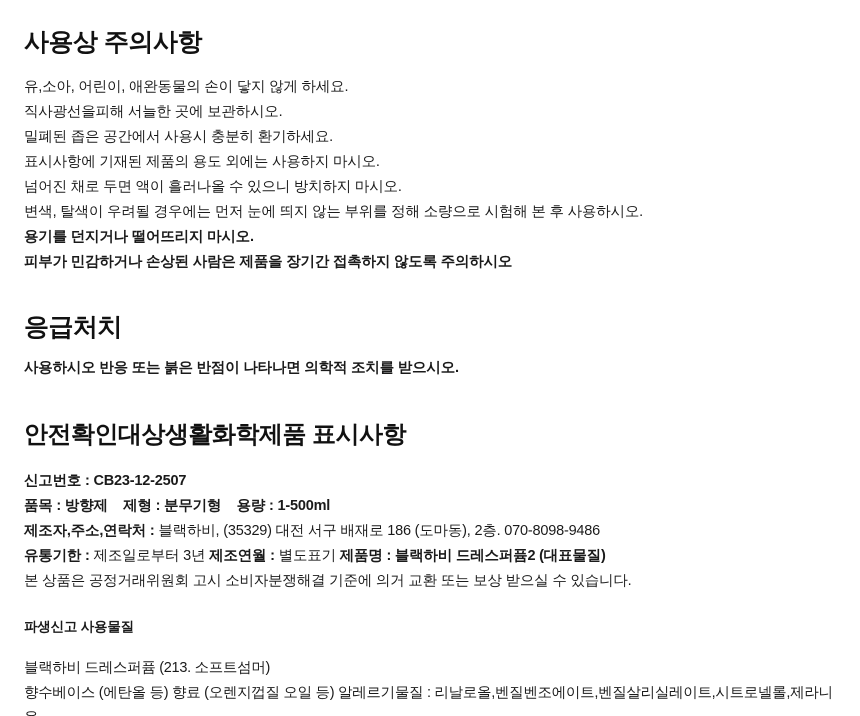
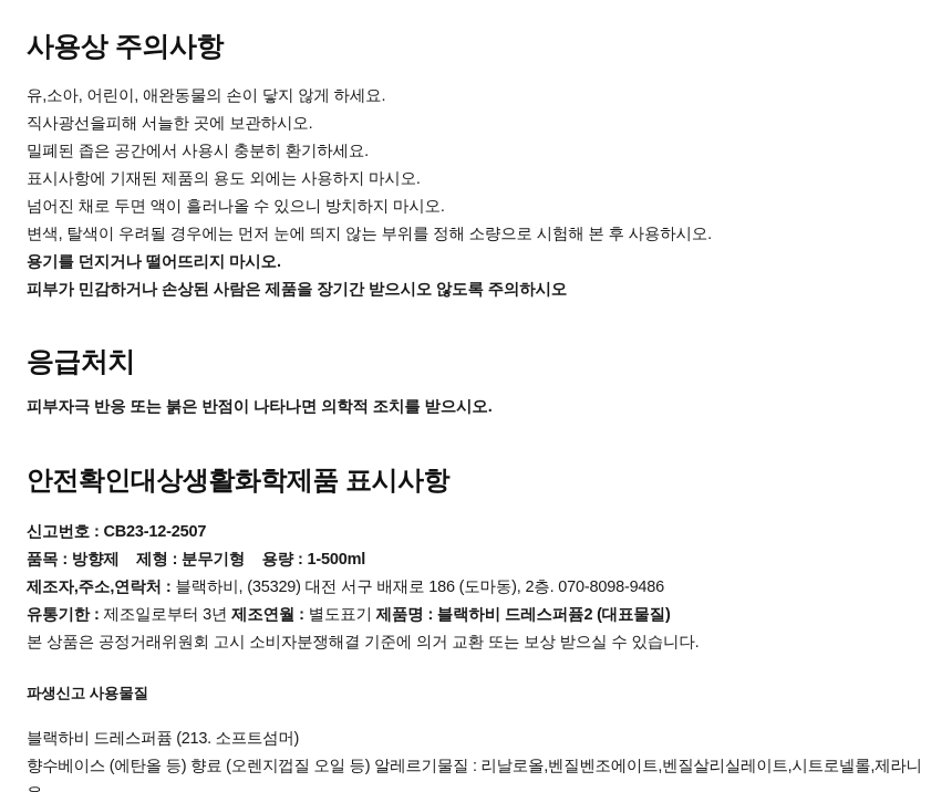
  사용상 주의사항
  유,소아, 어린이, 애완동물의 손이 닿지 않게 하세요.
  직사광선을피해 서늘한 곳에 보관하시오.
  밀폐된 좁은 공간에서 사용시 충분히 환기하세요.
  표시사항에 기재된 제품의 용도 외에는 사용하지 마시오.
  넘어진 채로 두면 액이 흘러나올 수 있으니 방치하지 마시오.
  변색, 탈색이 우려될 경우에는 먼저 눈에 띄지 않는 부위를 정해 소량으로 시험해 본 후 사용하시오.
  용기를 던지거나 떨어뜨리지 마시오.
- 피부가 민감하거나 손상된 사람은 제품을 장기간 접촉하지 않도록 주의하시오
+ 피부가 민감하거나 손상된 사람은 제품을 장기간 받으시오 않도록 주의하시오
  응급처치
- 사용하시오 반응 또는 붉은 반점이 나타나면 의학적 조치를 받으시오.
+ 피부자극 반응 또는 붉은 반점이 나타나면 의학적 조치를 받으시오.
  안전확인대상생활화학제품 표시사항
  신고번호 : CB23-12-2507
  품목 : 방향제 제형 : 분무기형 용량 : 1-500ml
  제조자,주소,연락처 : 블랙하비, (35329) 대전 서구 배재로 186 (도마동), 2층. 070-8098-9486
  유통기한 : 제조일로부터 3년 제조연월 : 별도표기 제품명 : 블랙하비 드레스퍼퓸2 (대표물질)
  본 상품은 공정거래위원회 고시 소비자분쟁해결 기준에 의거 교환 또는 보상 받으실 수 있습니다.
  파생신고 사용물질
  블랙하비 드레스퍼퓸 (213. 소프트섬머)
  향수베이스 (에탄올 등) 향료 (오렌지껍질 오일 등) 알레르기물질 : 리날로올,벤질벤조에이트,벤질살리실레이트,시트로넬롤,제라니
